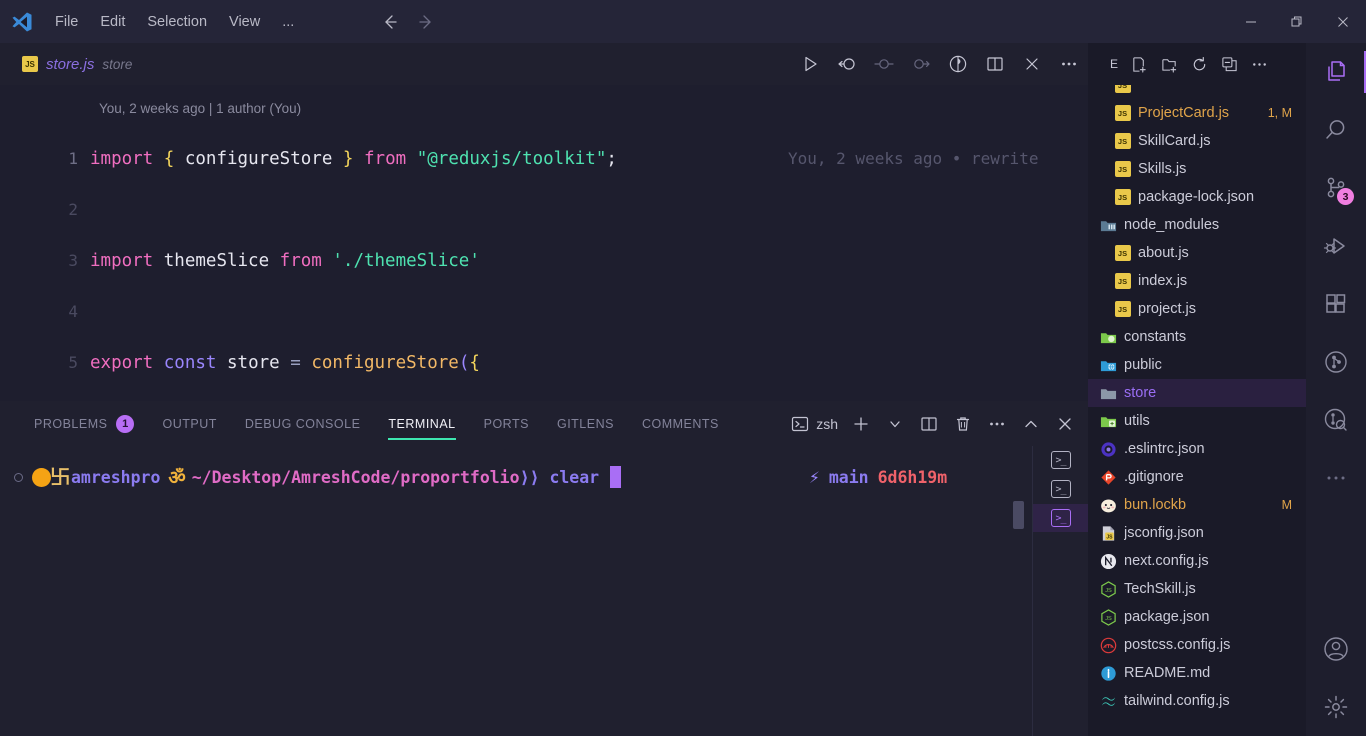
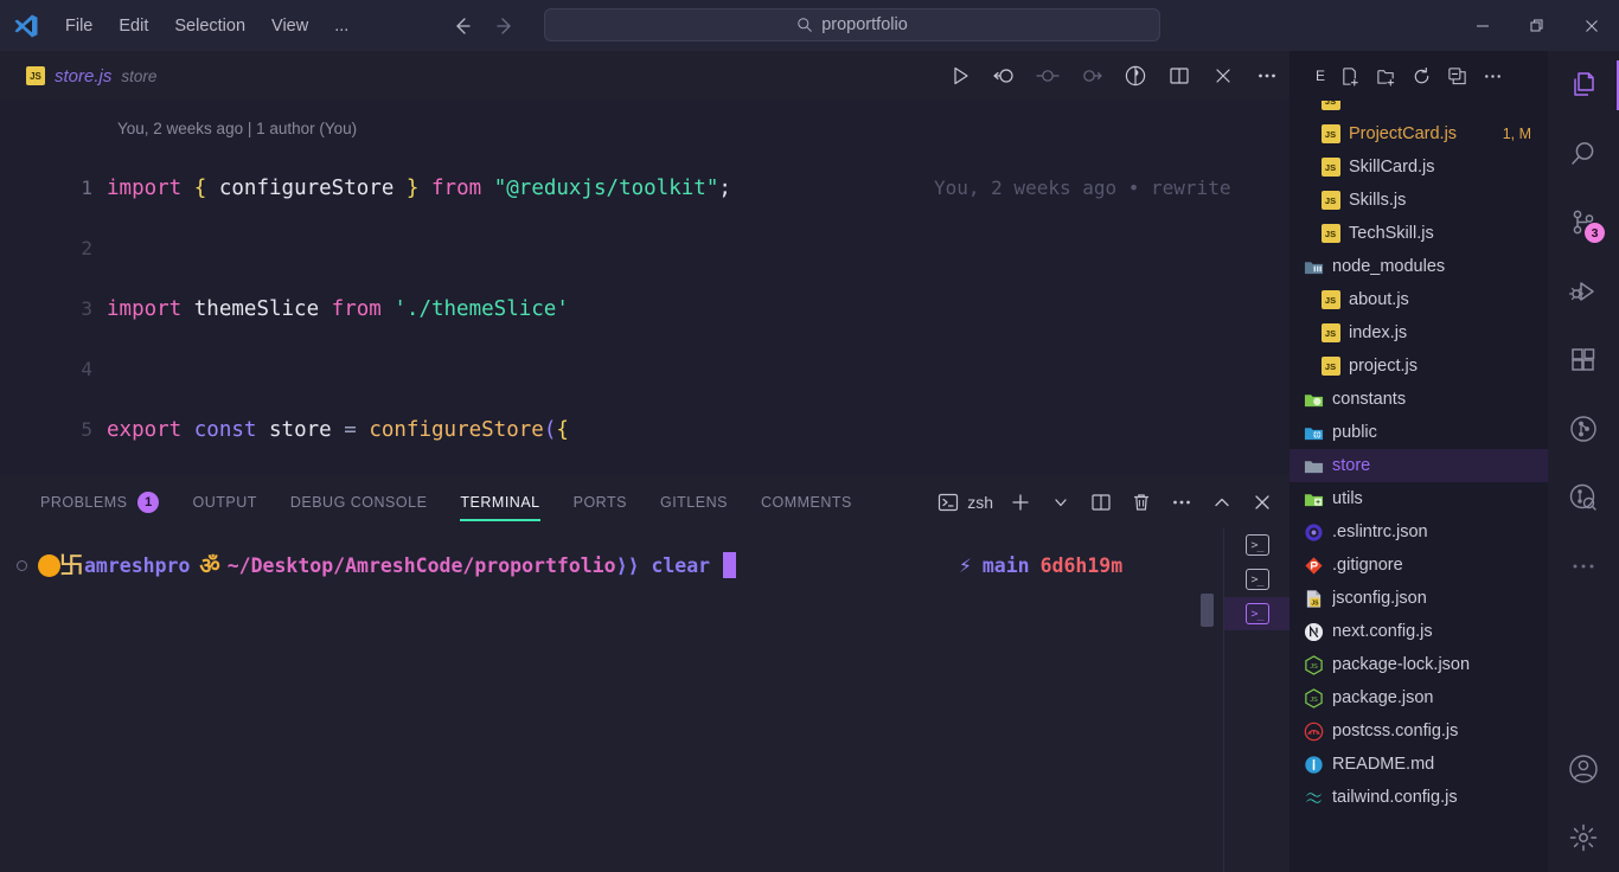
  File
  Edit
  Selection
  View
  ...
+ proportfolio
  JS
  store.js
  store
  You, 2 weeks ago | 1 author (You)
  1
  import { configureStore } from "@reduxjs/toolkit";
  You, 2 weeks ago • rewrite
  2
  3
  import themeSlice from './themeSlice'
  4
  5
  export const store = configureStore({
  PROBLEMS
  1
  OUTPUT
  DEBUG CONSOLE
  TERMINAL
  PORTS
  GITLENS
  COMMENTS
  zsh
  卐
  amreshpro
  ॐ
  ~/Desktop/AmreshCode/proportfolio
  ⟩⟩
  clear
  ⚡
  main
  6d6h19m
  >_
  >_
  >_
  E
  JS
  JS
  ProjectCard.js
  1, M
  JS
  SkillCard.js
  JS
  Skills.js
  JS
- package-lock.json
+ TechSkill.js
  node_modules
  JS
  about.js
  JS
  index.js
  JS
  project.js
  constants
  public
  store
  utils
  .eslintrc.json
  .gitignore
- bun.lockb
- M
  jsconfig.json
  next.config.js
- TechSkill.js
+ package-lock.json
  package.json
  postcss.config.js
  README.md
  tailwind.config.js
  3
